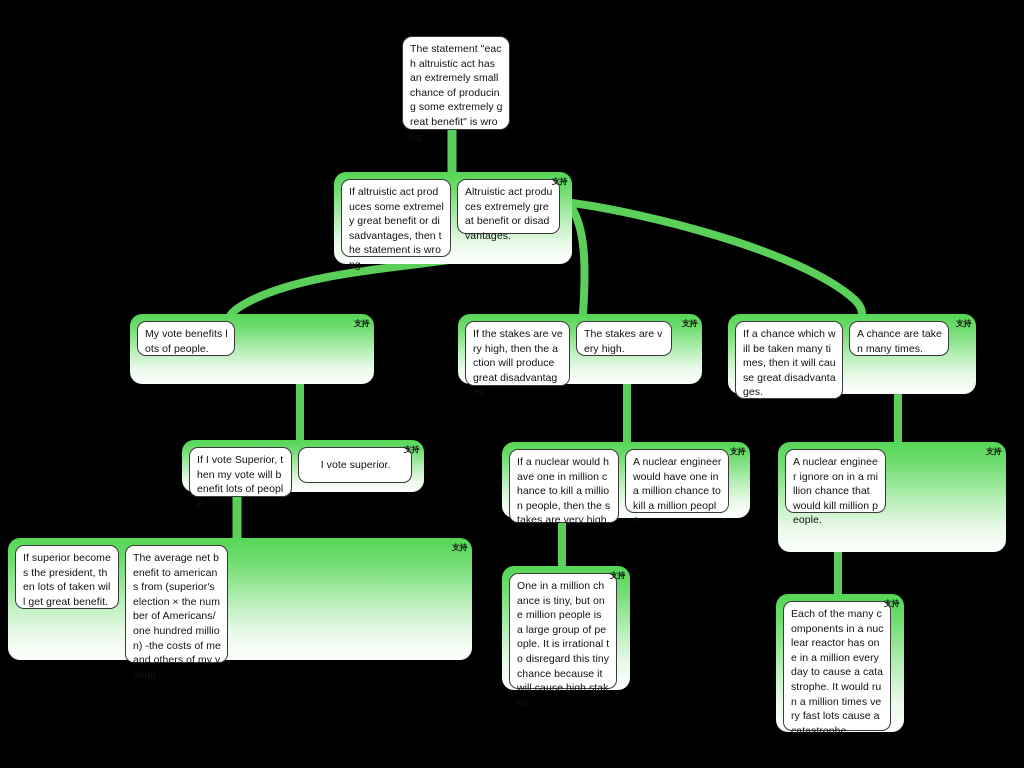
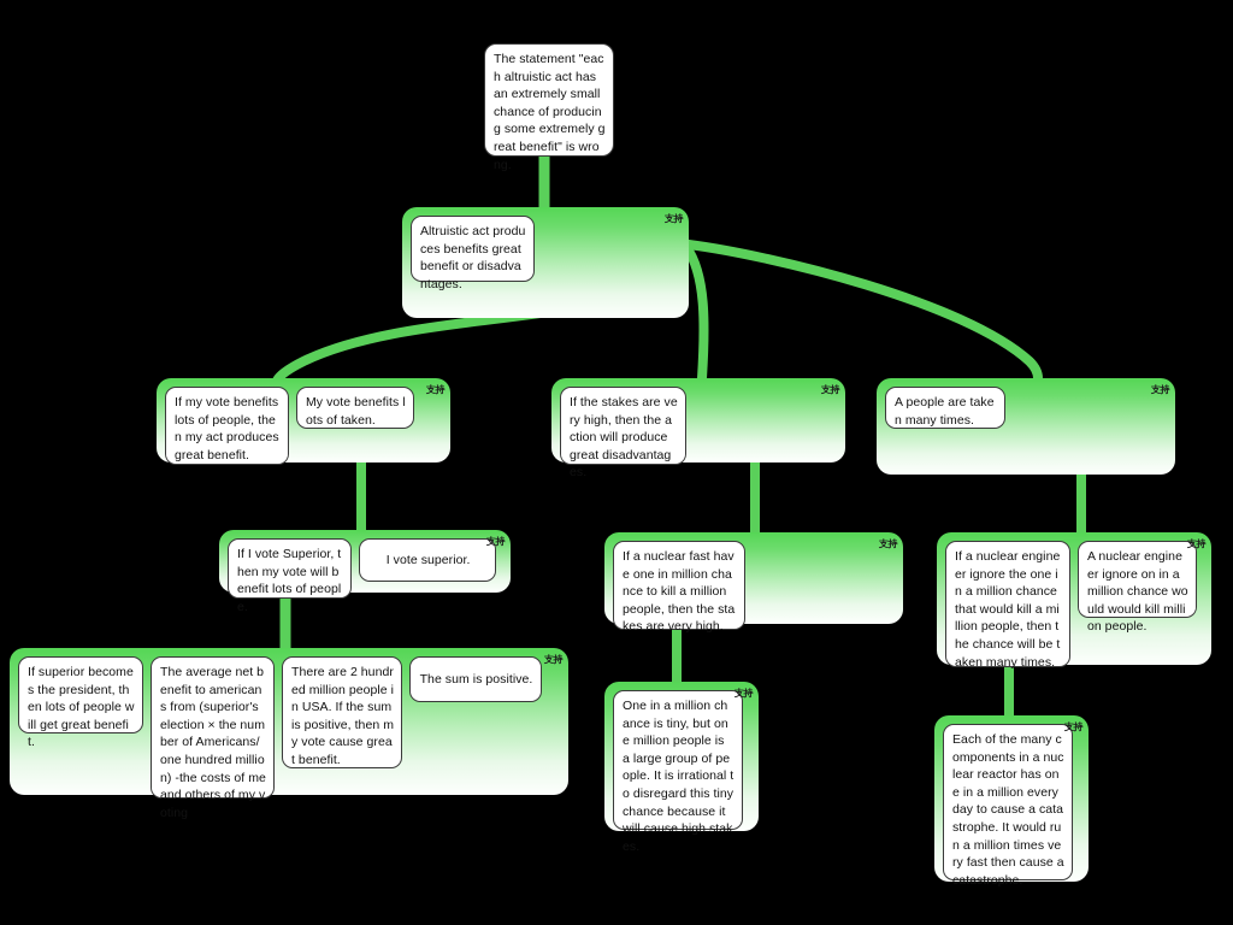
  The statement "each altruistic act has an extremely small chance of producing some extremely great benefit" is wro
- If altruistic act produces some extremely great benefit or disadvantages, then the statement is wrong.
- Altruistic act produces extremely great benefit or disadvantages.
+ Altruistic act produces benefits great benefit or disadvantages.
  支持
+ If my vote benefits lots of people, then my act produces great benefit.
- My vote benefits lots of people.
+ My vote benefits lots of taken.
  支持
  If the stakes are very high, then the action will produce great disadvantag
- The stakes are very high.
  支持
- If a chance which will be taken many times, then it will cause great disadvantages.
- A chance are taken many times.
+ A people are taken many times.
  支持
  If I vote Superior, then my vote will benefit lots of peopl
  I vote superior.
  支持
- If a nuclear would have one in million chance to kill a million people, then the stakes are very high.
+ If a nuclear fast have one in million chance to kill a million people, then the stakes are very high.
- A nuclear engineer would have one in a million chance to kill a million people.
  支持
+ If a nuclear engineer ignore the one in a million chance that would kill a million people, then the chance will be taken many times.
- A nuclear engineer ignore on in a million chance that would kill million people.
+ A nuclear engineer ignore on in a million chance would would kill million people.
  支持
- If superior becomes the president, then lots of taken will get great benefit.
+ If superior becomes the president, then lots of people will get great benefit.
  The average net benefit to americans from (superior's election × the number of Americans/one hundred million) -the costs of me and others of my v
+ There are 2 hundred million people in USA. If the sum is positive, then my vote cause great benefit.
+ The sum is positive.
  支持
  One in a million chance is tiny, but one million people is a large group of people. It is irrational to disregard this tiny chance because it will cause high stak
  支持
- Each of the many components in a nuclear reactor has one in a million every day to cause a catastrophe. It would run a million times very fast lots cause a catastrophe.
+ Each of the many components in a nuclear reactor has one in a million every day to cause a catastrophe. It would run a million times very fast then cause a catastrophe.
  支持
